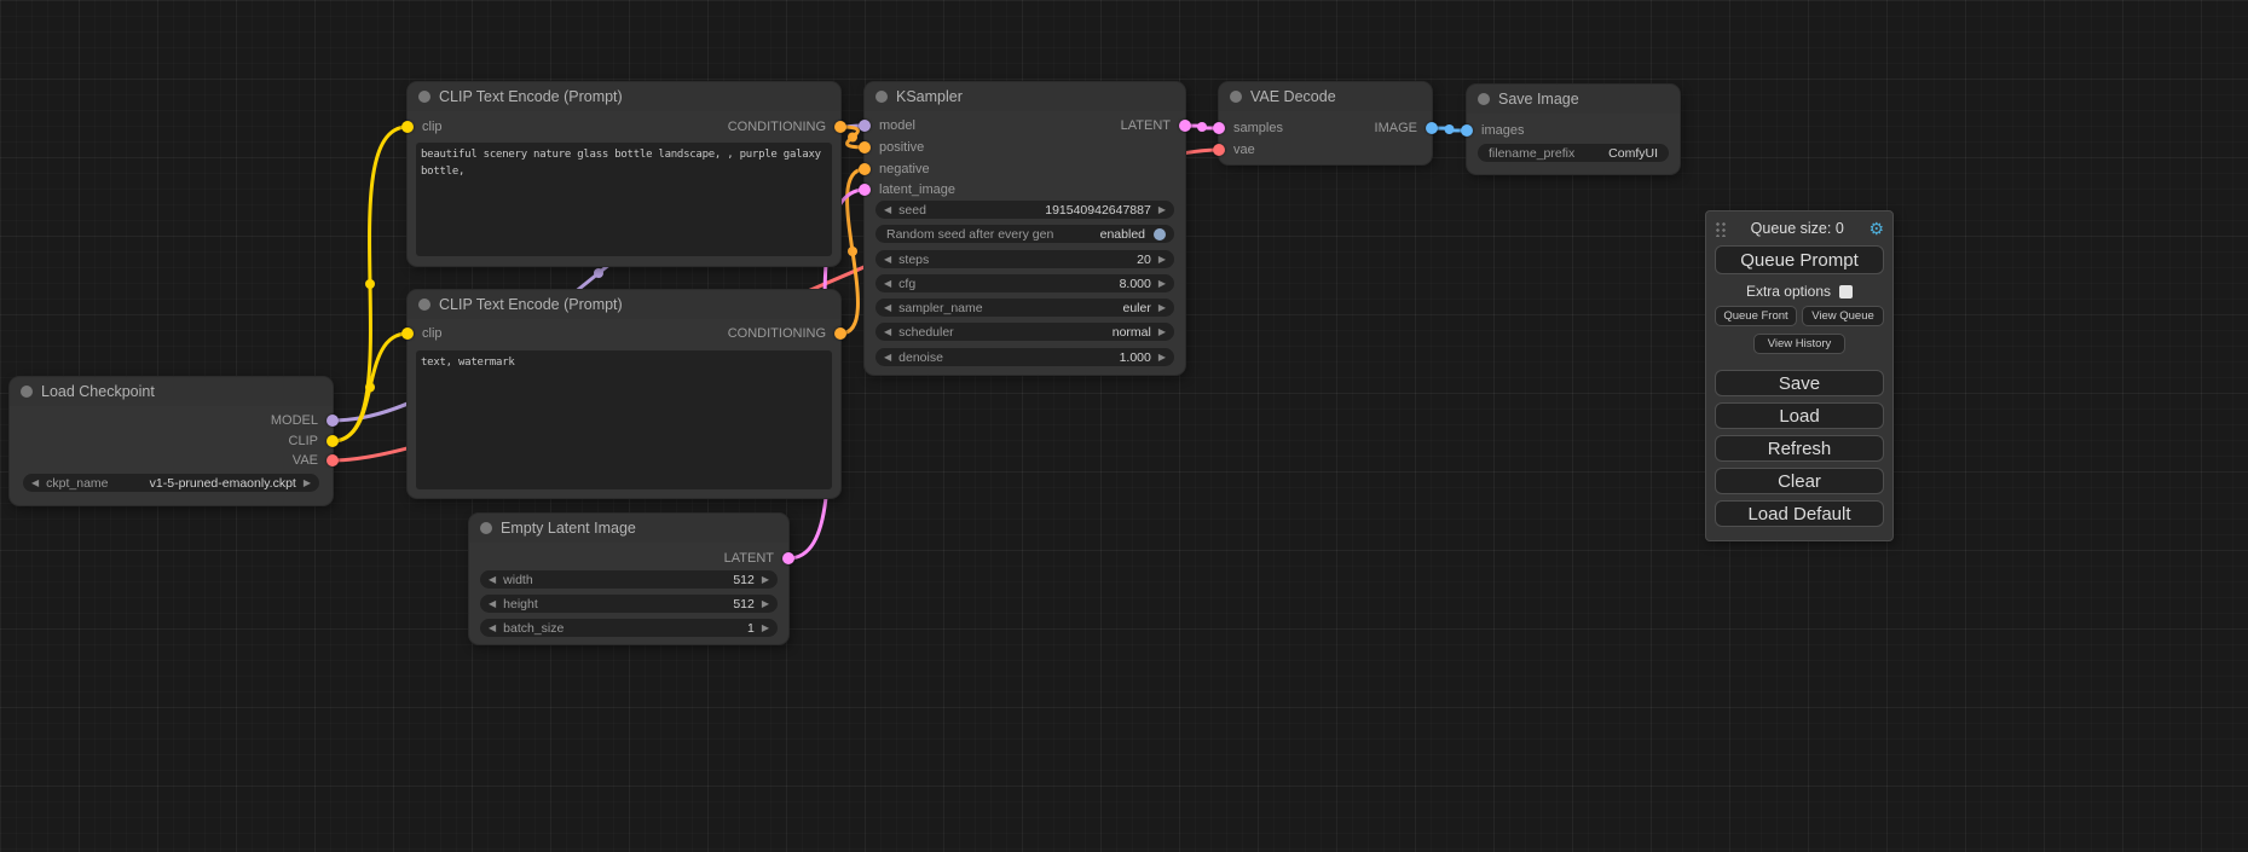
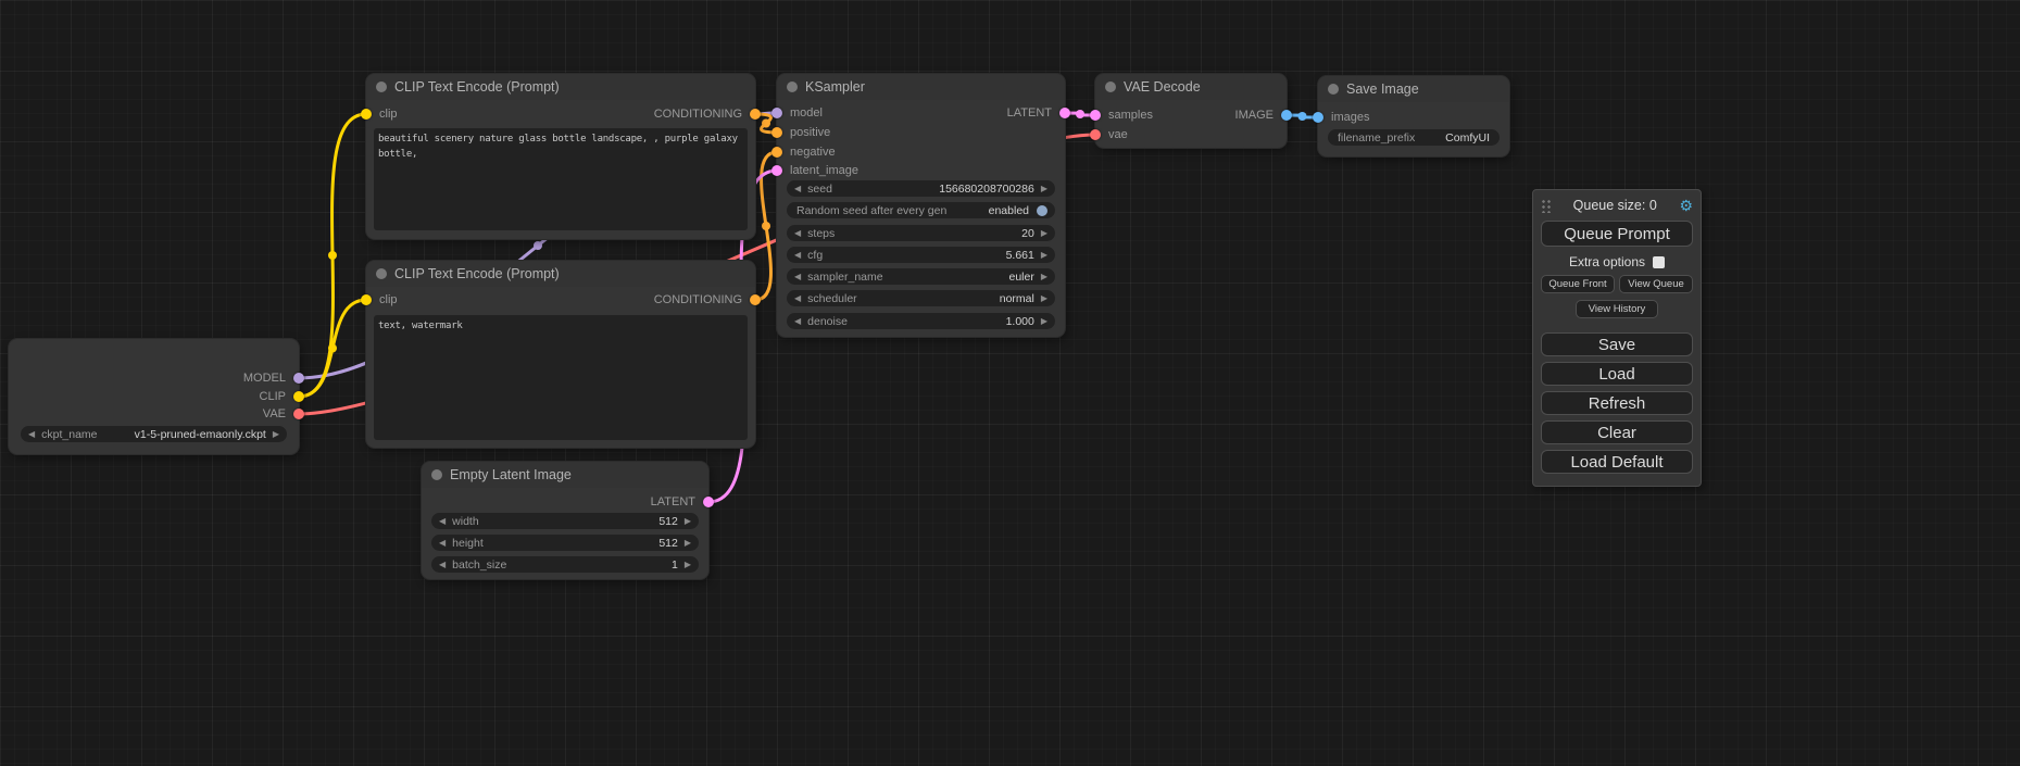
- Load Checkpoint
  MODEL
  CLIP
  VAE
  ◀
  ckpt_name
  v1-5-pruned-emaonly.ckpt
  ▶
  CLIP Text Encode (Prompt)
  clip
  CONDITIONING
  CLIP Text Encode (Prompt)
  clip
  CONDITIONING
  text, watermark
  Empty Latent Image
  LATENT
  ◀
  width
  512
  ▶
  ◀
  height
  512
  ▶
  ◀
  batch_size
  1
  ▶
  KSampler
  model
  LATENT
  positive
  negative
  latent_image
  ◀
  seed
- 191540942647887
+ 156680208700286
  ▶
  Random seed after every gen
  enabled
  ◀
  steps
  20
  ▶
  ◀
  cfg
- 8.000
+ 5.661
  ▶
  ◀
  sampler_name
  euler
  ▶
  ◀
  scheduler
  normal
  ▶
  ◀
  denoise
  1.000
  ▶
  VAE Decode
  samples
  IMAGE
  vae
  Save Image
  images
  filename_prefix
  ComfyUI
  Queue size: 0
  ⚙
  Queue Prompt
  Extra options
  Queue Front
  View Queue
  View History
  Save
  Load
  Refresh
  Clear
  Load Default
